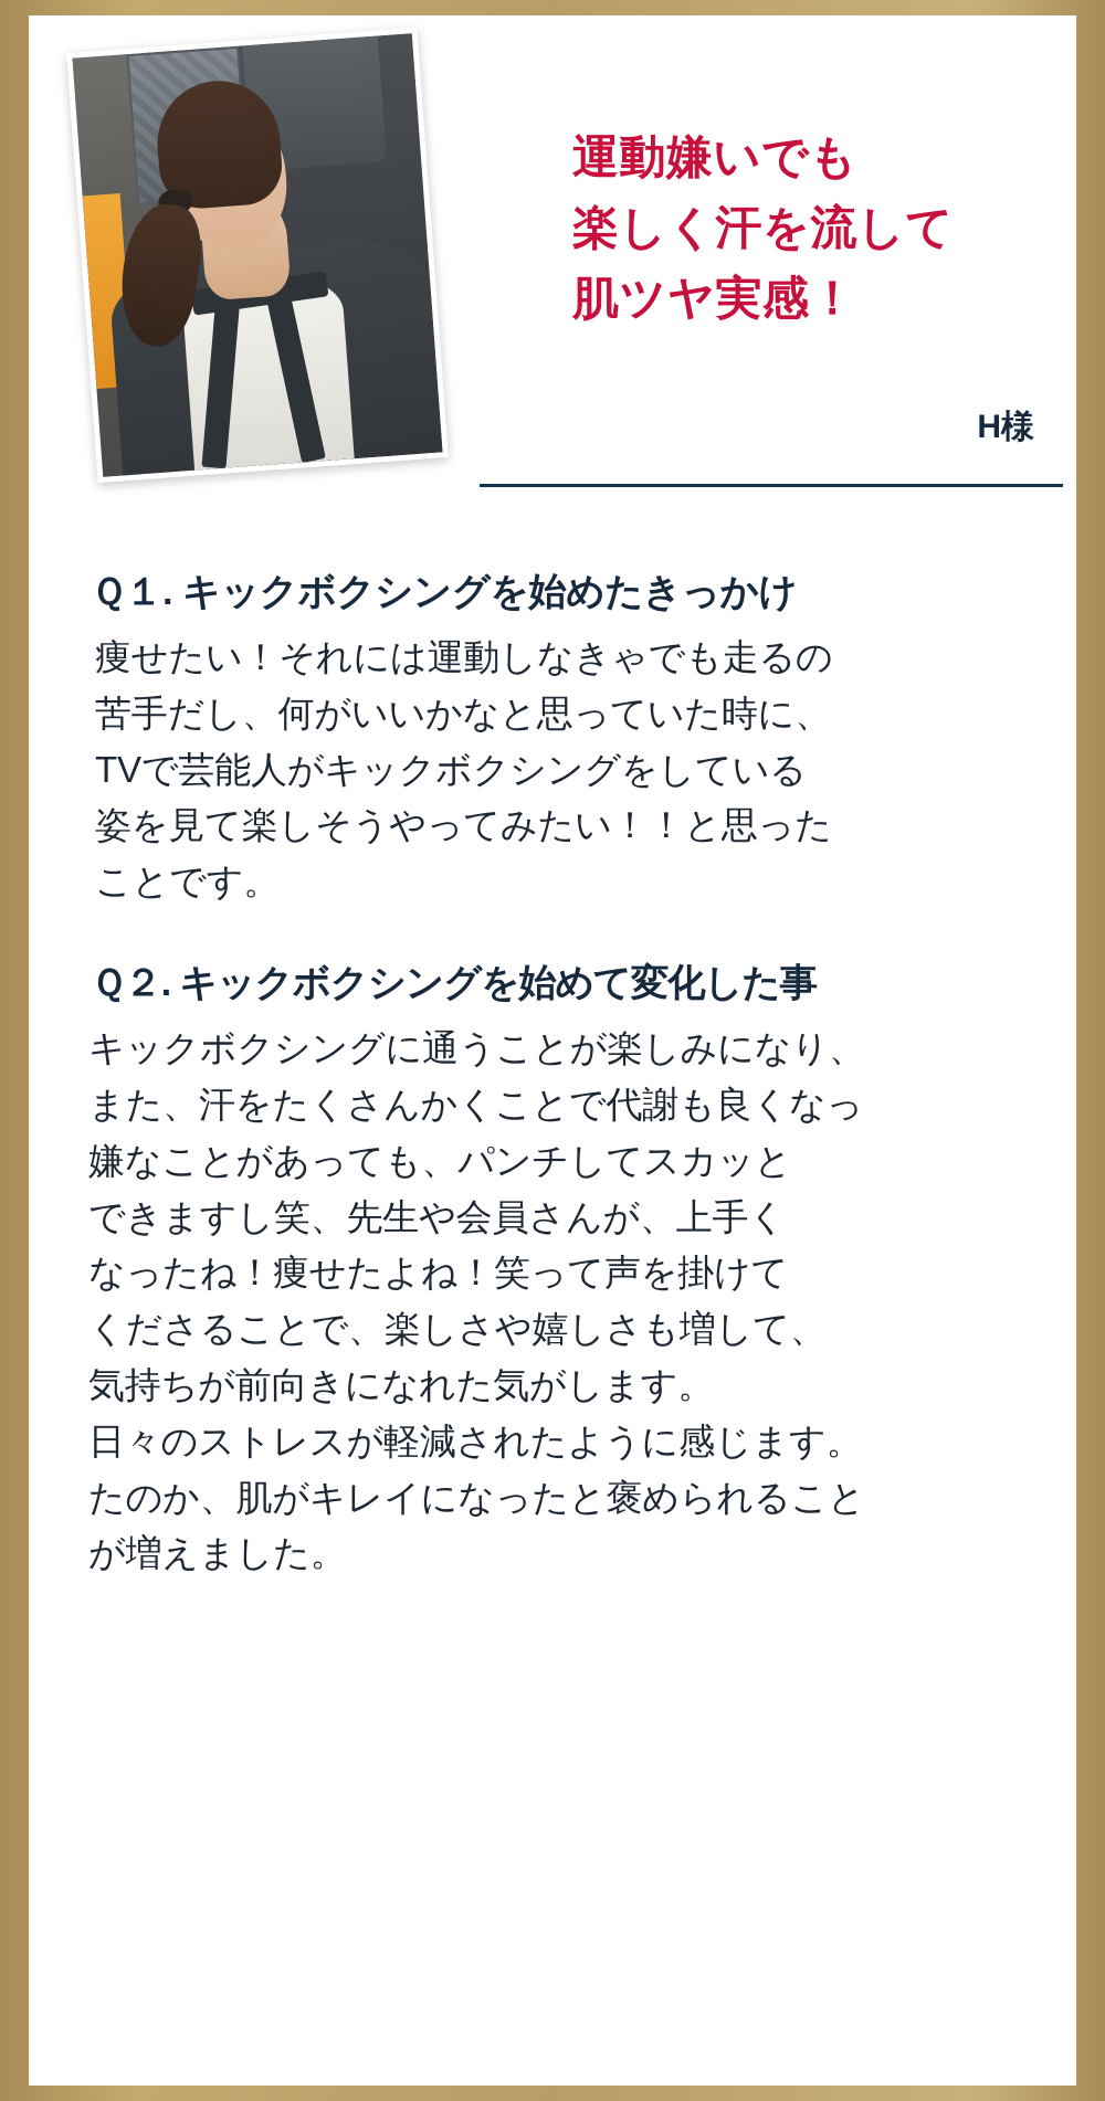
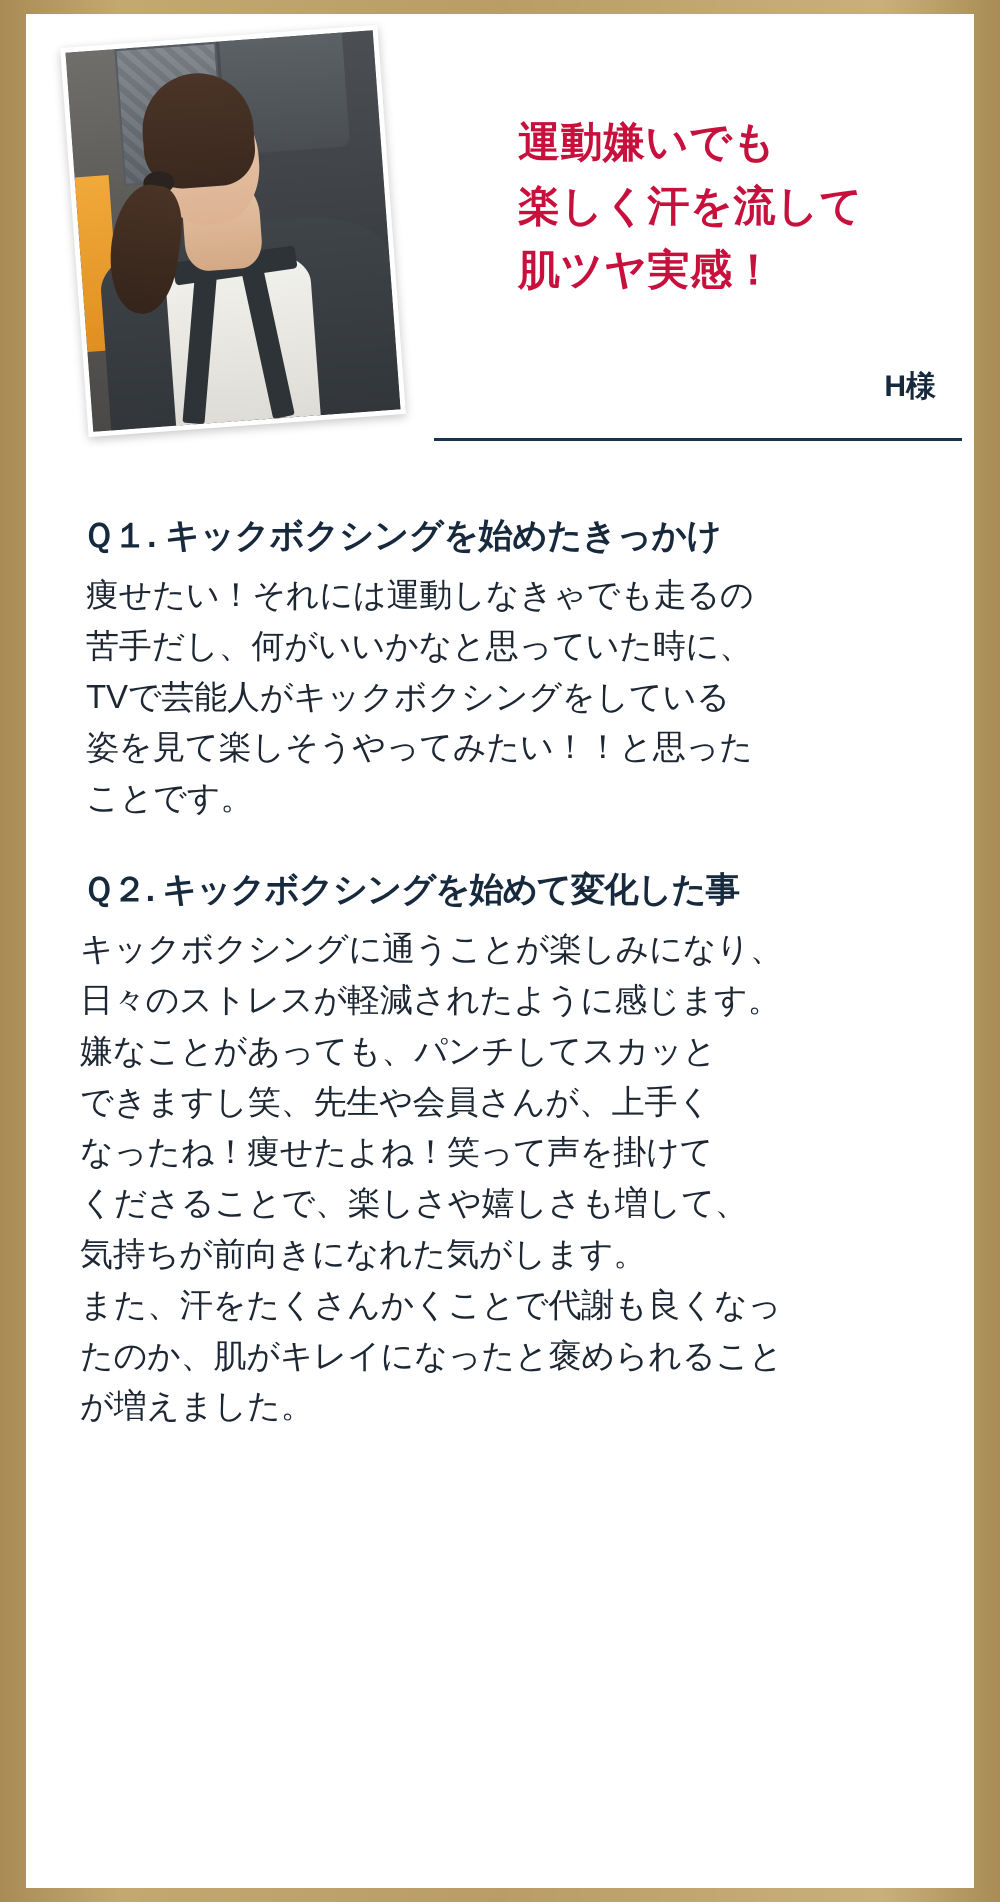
  運動嫌いでも
  楽しく汗を流して
  肌ツヤ実感！
  H様
  Ｑ１. キックボクシングを始めたきっかけ
  痩せたい！それには運動しなきゃでも走るの
  苦手だし、何がいいかなと思っていた時に、
  TVで芸能人がキックボクシングをしている
  姿を見て楽しそうやってみたい！！と思った
  ことです。
  Ｑ２. キックボクシングを始めて変化した事
  キックボクシングに通うことが楽しみになり、
- また、汗をたくさんかくことで代謝も良くなっ
+ 日々のストレスが軽減されたように感じます。
  嫌なことがあっても、パンチしてスカッと
  できますし笑、先生や会員さんが、上手く
  なったね！痩せたよね！笑って声を掛けて
  くださることで、楽しさや嬉しさも増して、
  気持ちが前向きになれた気がします。
- 日々のストレスが軽減されたように感じます。
+ また、汗をたくさんかくことで代謝も良くなっ
  たのか、肌がキレイになったと褒められること
  が増えました。
